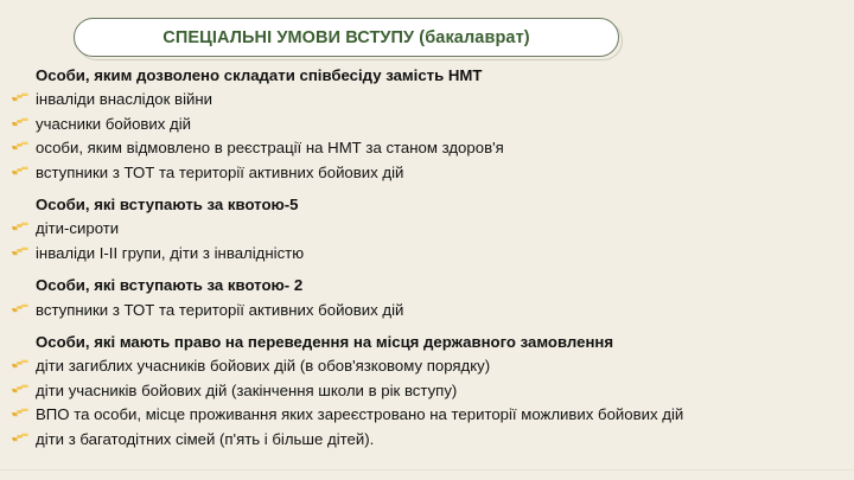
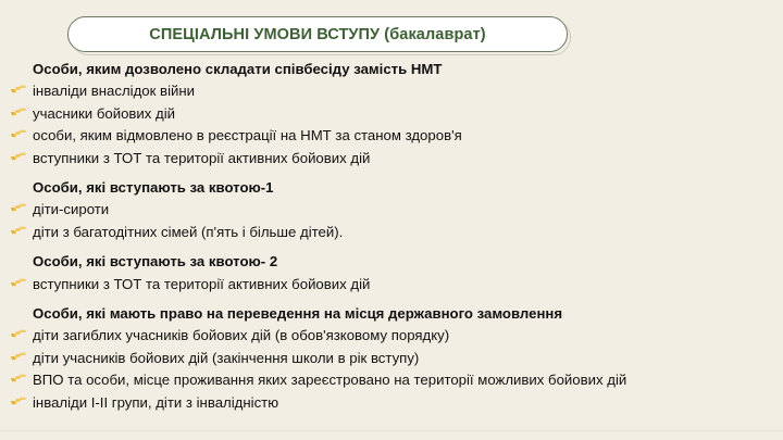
  СПЕЦІАЛЬНІ УМОВИ ВСТУПУ (бакалаврат)
  Особи, яким дозволено складати співбесіду замість НМТ
  інваліди внаслідок війни
  учасники бойових дій
  особи, яким відмовлено в реєстрації на НМТ за станом здоров'я
  вступники з ТОТ та території активних бойових дій
- Особи, які вступають за квотою-5
+ Особи, які вступають за квотою-1
  діти-сироти
- інваліди I-II групи, діти з інвалідністю
+ діти з багатодітних сімей (п'ять і більше дітей).
  Особи, які вступають за квотою- 2
  вступники з ТОТ та території активних бойових дій
  Особи, які мають право на переведення на місця державного замовлення
  діти загиблих учасників бойових дій (в обов'язковому порядку)
  діти учасників бойових дій (закінчення школи в рік вступу)
  ВПО та особи, місце проживання яких зареєстровано на території можливих бойових дій
- діти з багатодітних сімей (п'ять і більше дітей).
+ інваліди I-II групи, діти з інвалідністю
